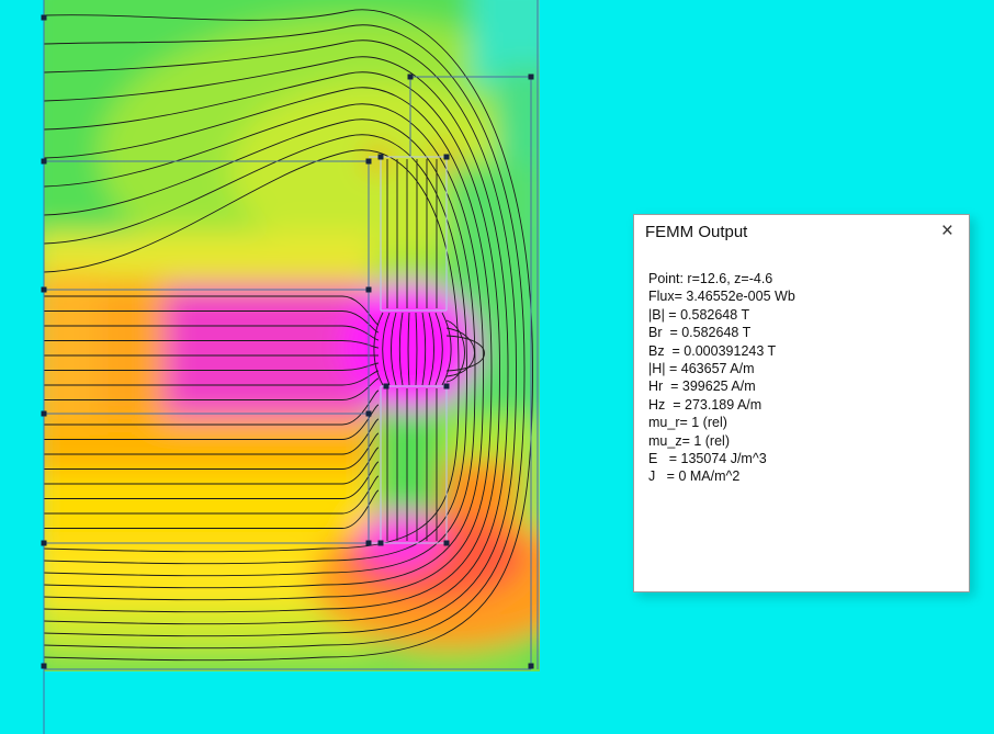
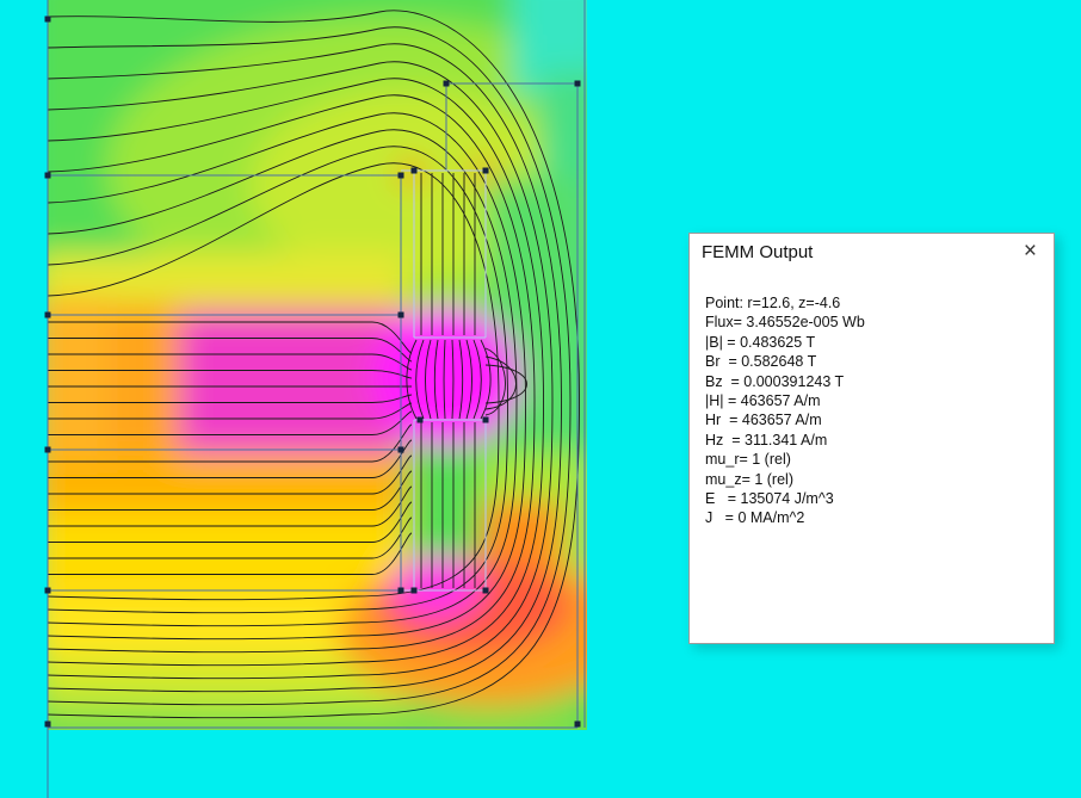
  FEMM Output
  ×
  Point: r=12.6, z=-4.6
  Flux= 3.46552e-005 Wb
- |B| = 0.582648 T
+ |B| = 0.483625 T
  Br = 0.582648 T
  Bz = 0.000391243 T
  |H| = 463657 A/m
- Hr = 399625 A/m
+ Hr = 463657 A/m
- Hz = 273.189 A/m
+ Hz = 311.341 A/m
  mu_r= 1 (rel)
  mu_z= 1 (rel)
  E = 135074 J/m^3
  J = 0 MA/m^2
